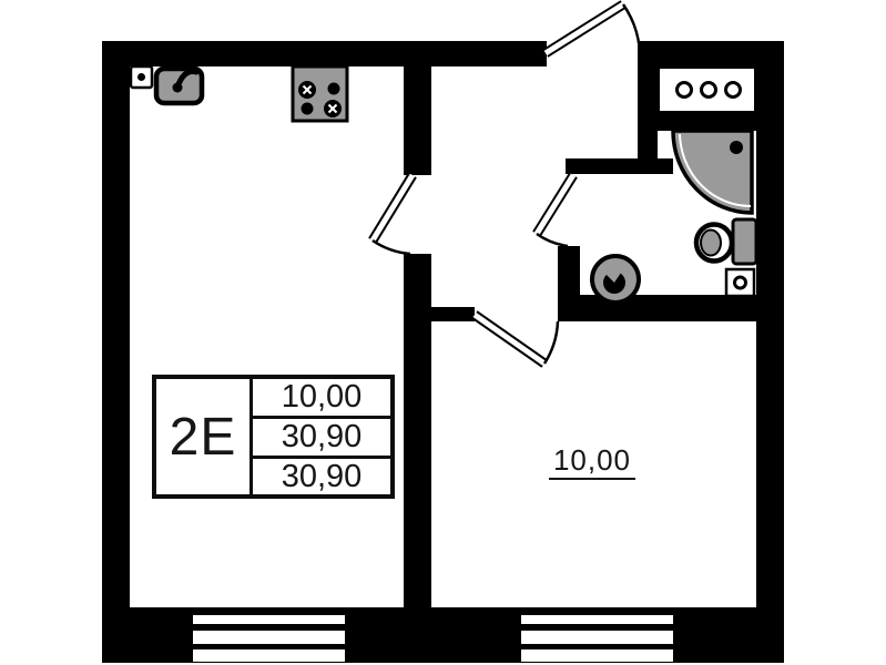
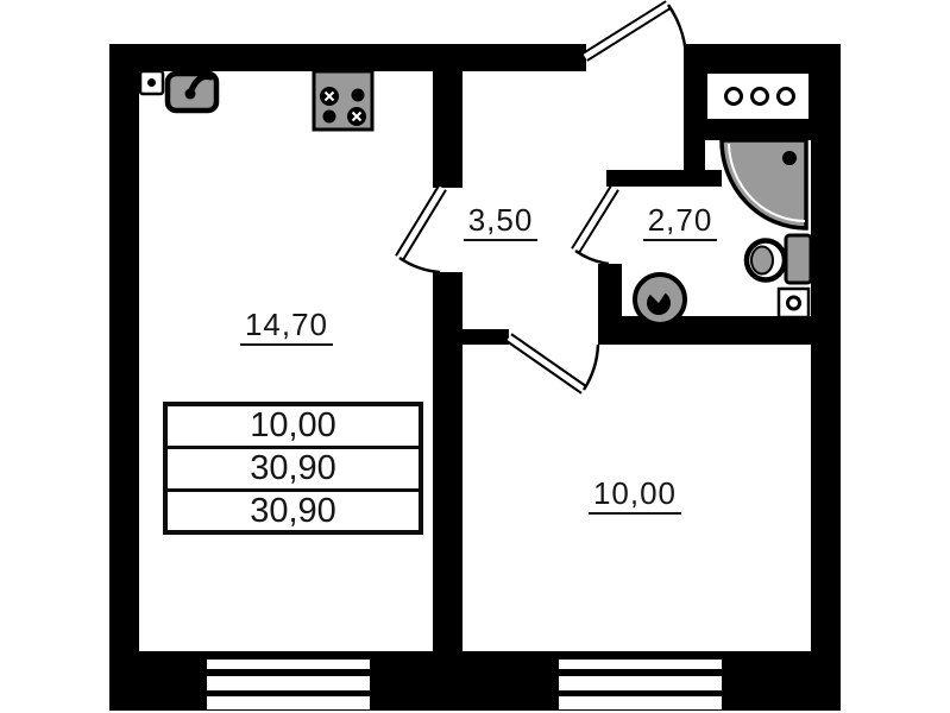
+ 14,70
+ 3,50
+ 2,70
  10,00
- 2E
  10,00
  30,90
  30,90
